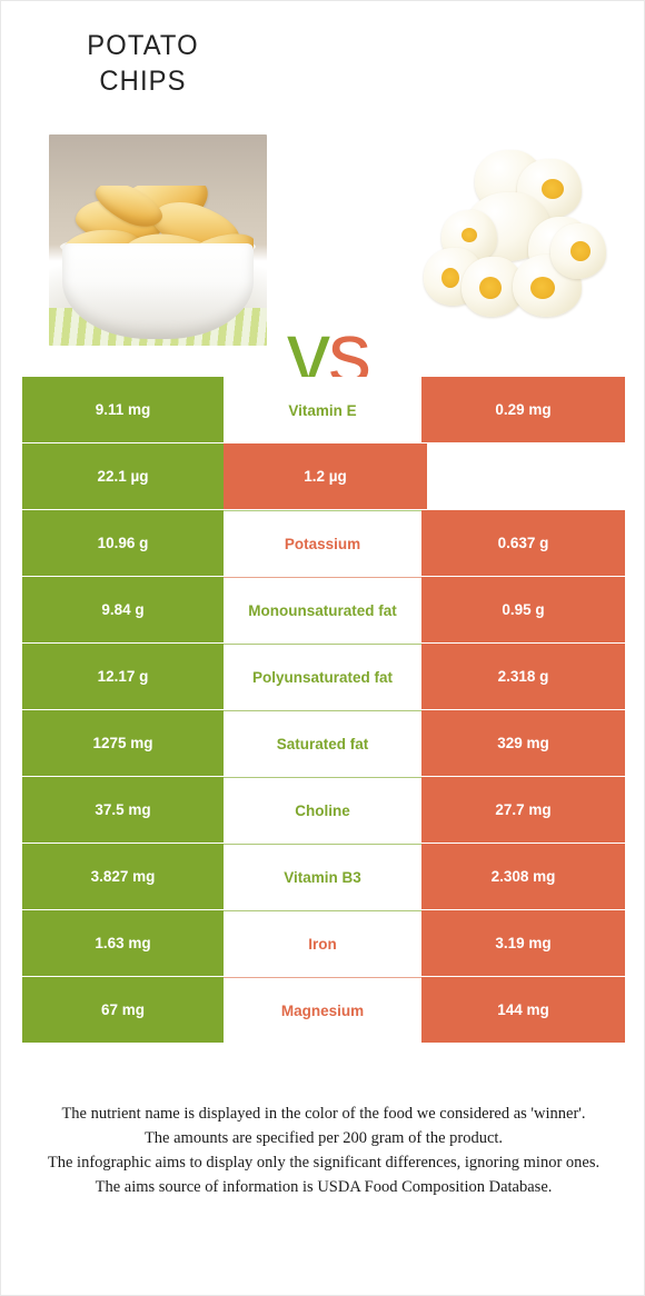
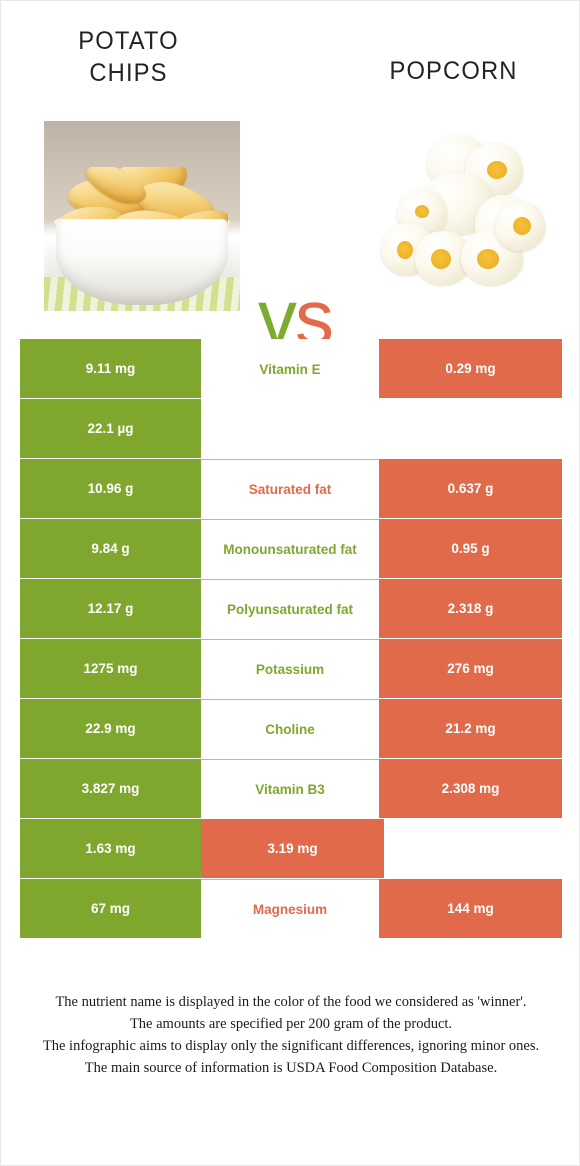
  POTATO
  CHIPS
+ POPCORN
  vs
  9.11 mg
  Vitamin E
  0.29 mg
  22.1 µg
- 1.2 µg
  10.96 g
- Potassium
+ Saturated fat
  0.637 g
  9.84 g
  Monounsaturated fat
  0.95 g
  12.17 g
  Polyunsaturated fat
  2.318 g
  1275 mg
- Saturated fat
+ Potassium
- 329 mg
+ 276 mg
- 37.5 mg
+ 22.9 mg
  Choline
- 27.7 mg
+ 21.2 mg
  3.827 mg
  Vitamin B3
  2.308 mg
  1.63 mg
- Iron
  3.19 mg
  67 mg
  Magnesium
  144 mg
  The nutrient name is displayed in the color of the food we considered as 'winner'.
  The amounts are specified per 200 gram of the product.
  The infographic aims to display only the significant differences, ignoring minor ones.
- The aims source of information is USDA Food Composition Database.
+ The main source of information is USDA Food Composition Database.
